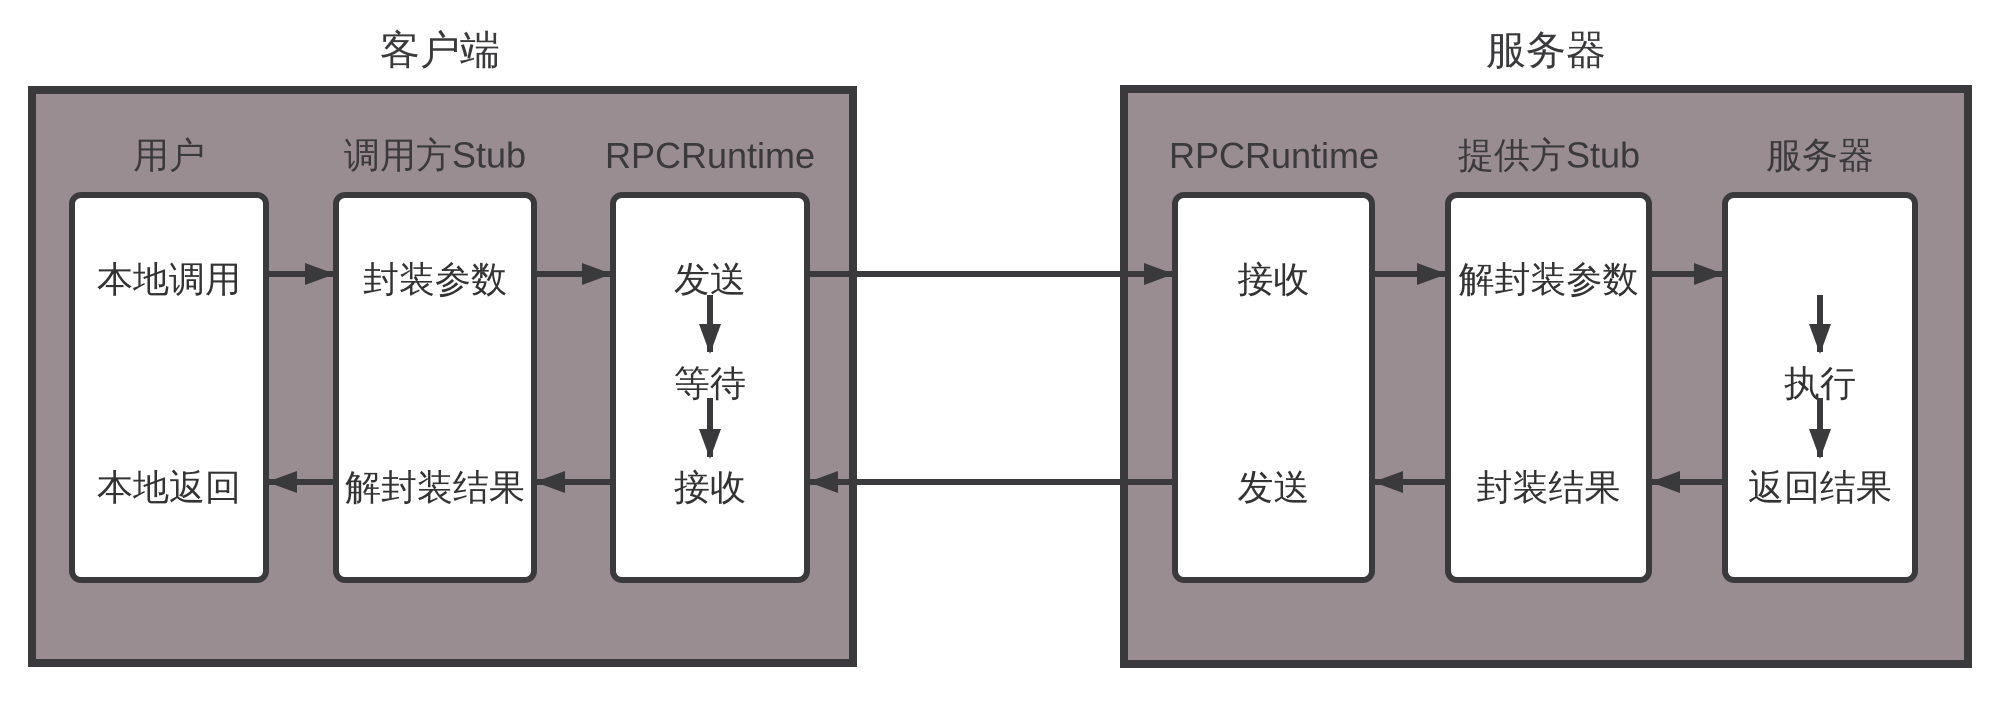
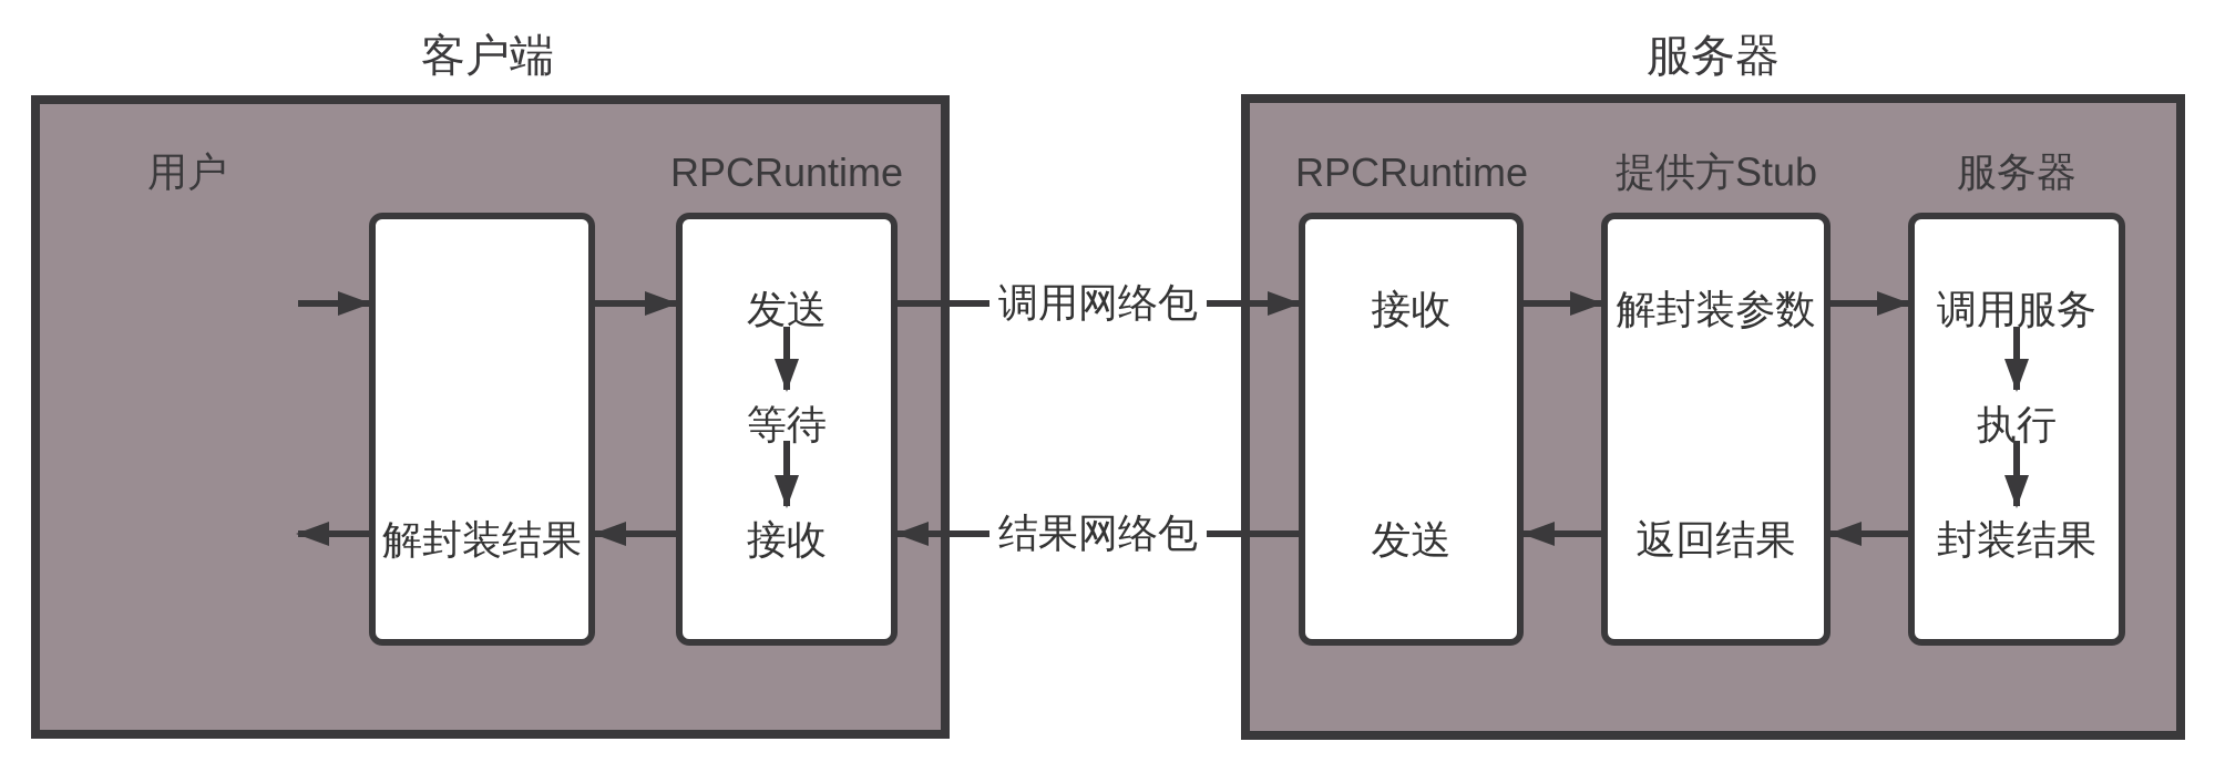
  客户端
  服务器
  用户
- 调用方Stub
  RPCRuntime
  RPCRuntime
  提供方Stub
  服务器
- 本地调用
- 本地返回
- 封装参数
  解封装结果
  发送
  等待
  接收
  接收
  发送
  解封装参数
- 封装结果
+ 返回结果
+ 调用服务
  执行
- 返回结果
+ 封装结果
+ 调用网络包
+ 结果网络包
